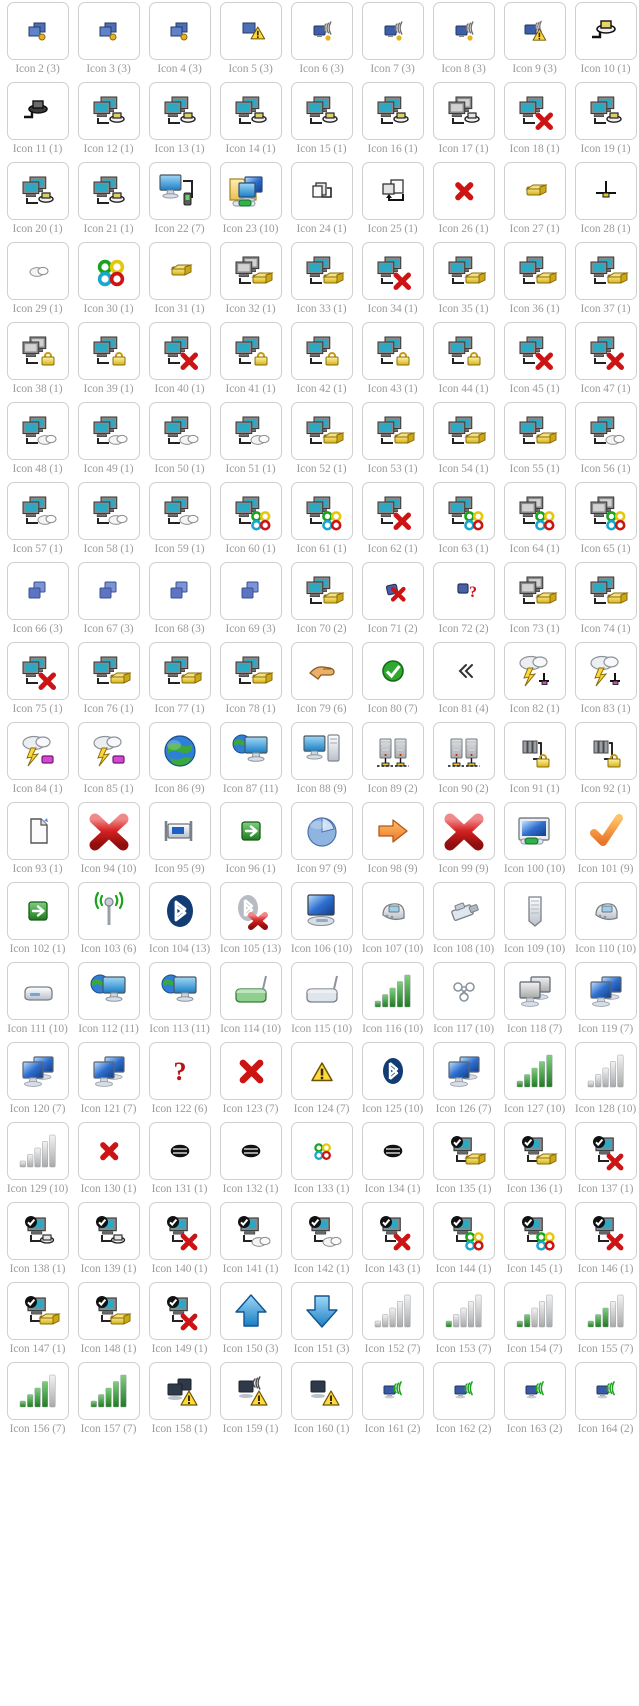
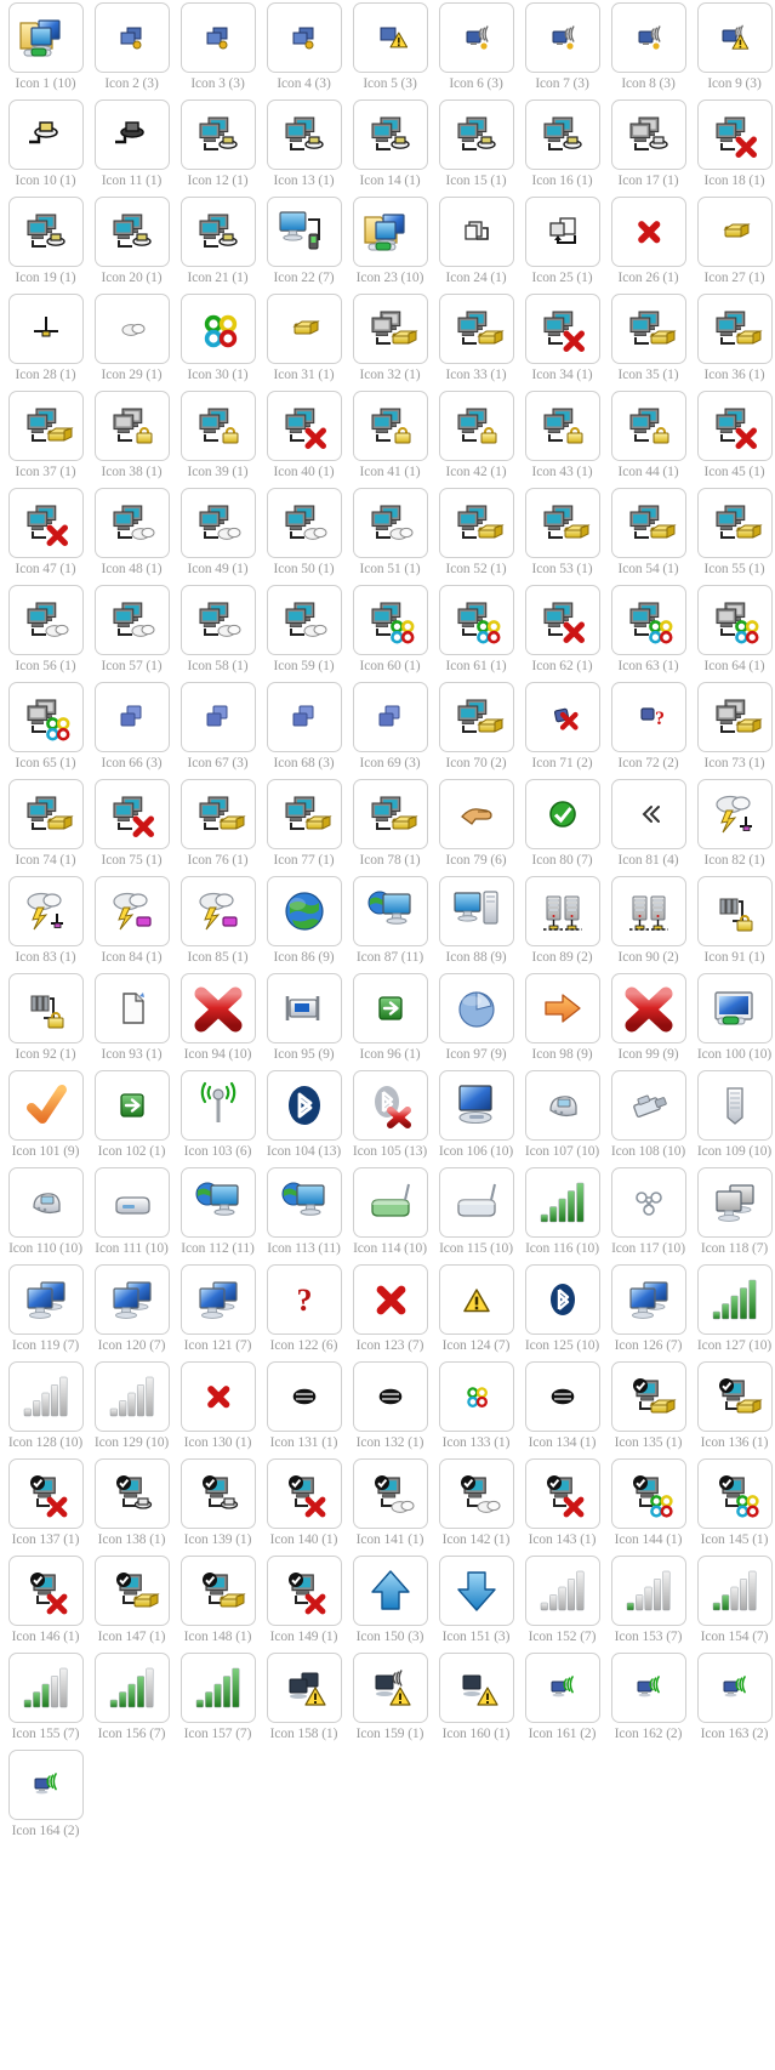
+ Icon 1 (10)
  Icon 2 (3)
  Icon 3 (3)
  Icon 4 (3)
  Icon 5 (3)
  Icon 6 (3)
  Icon 7 (3)
  Icon 8 (3)
  Icon 9 (3)
  Icon 10 (1)
  Icon 11 (1)
  Icon 12 (1)
  Icon 13 (1)
  Icon 14 (1)
  Icon 15 (1)
  Icon 16 (1)
  Icon 17 (1)
  Icon 18 (1)
  Icon 19 (1)
  Icon 20 (1)
  Icon 21 (1)
  Icon 22 (7)
  Icon 23 (10)
  Icon 24 (1)
  Icon 25 (1)
  Icon 26 (1)
  Icon 27 (1)
  Icon 28 (1)
  Icon 29 (1)
  Icon 30 (1)
  Icon 31 (1)
  Icon 32 (1)
  Icon 33 (1)
  Icon 34 (1)
  Icon 35 (1)
  Icon 36 (1)
  Icon 37 (1)
  Icon 38 (1)
  Icon 39 (1)
  Icon 40 (1)
  Icon 41 (1)
  Icon 42 (1)
  Icon 43 (1)
  Icon 44 (1)
  Icon 45 (1)
  Icon 47 (1)
  Icon 48 (1)
  Icon 49 (1)
  Icon 50 (1)
  Icon 51 (1)
  Icon 52 (1)
  Icon 53 (1)
  Icon 54 (1)
  Icon 55 (1)
  Icon 56 (1)
  Icon 57 (1)
  Icon 58 (1)
  Icon 59 (1)
  Icon 60 (1)
  Icon 61 (1)
  Icon 62 (1)
  Icon 63 (1)
  Icon 64 (1)
  Icon 65 (1)
  Icon 66 (3)
  Icon 67 (3)
  Icon 68 (3)
  Icon 69 (3)
  Icon 70 (2)
  Icon 71 (2)
  ?
  Icon 72 (2)
  Icon 73 (1)
  Icon 74 (1)
  Icon 75 (1)
  Icon 76 (1)
  Icon 77 (1)
  Icon 78 (1)
  Icon 79 (6)
  Icon 80 (7)
  Icon 81 (4)
  Icon 82 (1)
  Icon 83 (1)
  Icon 84 (1)
  Icon 85 (1)
  Icon 86 (9)
  Icon 87 (11)
  Icon 88 (9)
  Icon 89 (2)
  Icon 90 (2)
  Icon 91 (1)
  Icon 92 (1)
  Icon 93 (1)
  Icon 94 (10)
  Icon 95 (9)
  Icon 96 (1)
  Icon 97 (9)
  Icon 98 (9)
  Icon 99 (9)
  Icon 100 (10)
  Icon 101 (9)
  Icon 102 (1)
  Icon 103 (6)
  Icon 104 (13)
  Icon 105 (13)
  Icon 106 (10)
  Icon 107 (10)
  Icon 108 (10)
  Icon 109 (10)
  Icon 110 (10)
  Icon 111 (10)
  Icon 112 (11)
  Icon 113 (11)
  Icon 114 (10)
  Icon 115 (10)
  Icon 116 (10)
  Icon 117 (10)
  Icon 118 (7)
  Icon 119 (7)
  Icon 120 (7)
  Icon 121 (7)
  ?
  Icon 122 (6)
  Icon 123 (7)
  Icon 124 (7)
  Icon 125 (10)
  Icon 126 (7)
  Icon 127 (10)
  Icon 128 (10)
  Icon 129 (10)
  Icon 130 (1)
  Icon 131 (1)
  Icon 132 (1)
  Icon 133 (1)
  Icon 134 (1)
  Icon 135 (1)
  Icon 136 (1)
  Icon 137 (1)
  Icon 138 (1)
  Icon 139 (1)
  Icon 140 (1)
  Icon 141 (1)
  Icon 142 (1)
  Icon 143 (1)
  Icon 144 (1)
  Icon 145 (1)
  Icon 146 (1)
  Icon 147 (1)
  Icon 148 (1)
  Icon 149 (1)
  Icon 150 (3)
  Icon 151 (3)
  Icon 152 (7)
  Icon 153 (7)
  Icon 154 (7)
  Icon 155 (7)
  Icon 156 (7)
  Icon 157 (7)
  Icon 158 (1)
  Icon 159 (1)
  Icon 160 (1)
  Icon 161 (2)
  Icon 162 (2)
  Icon 163 (2)
  Icon 164 (2)
